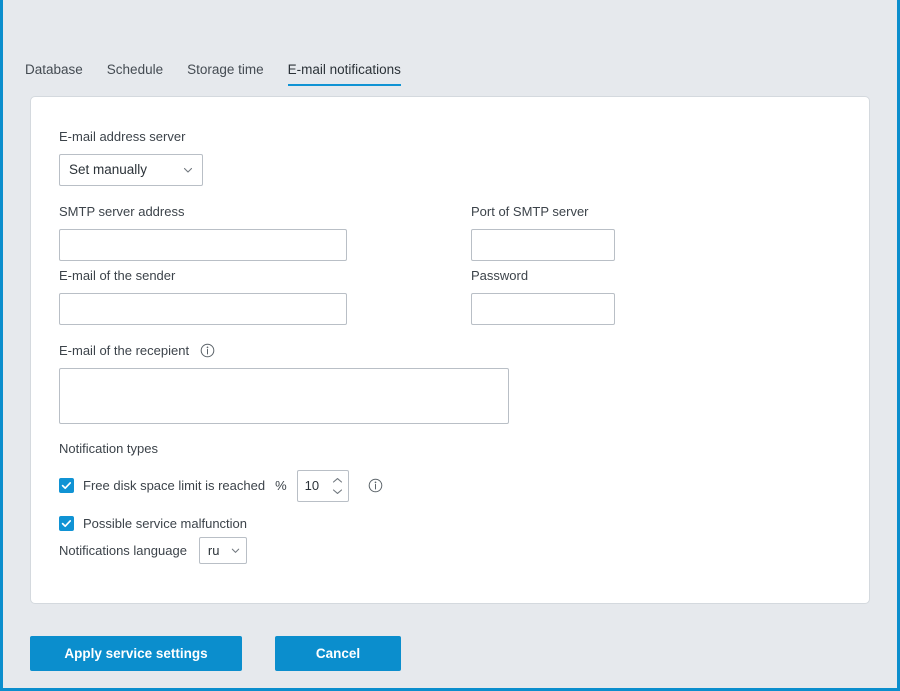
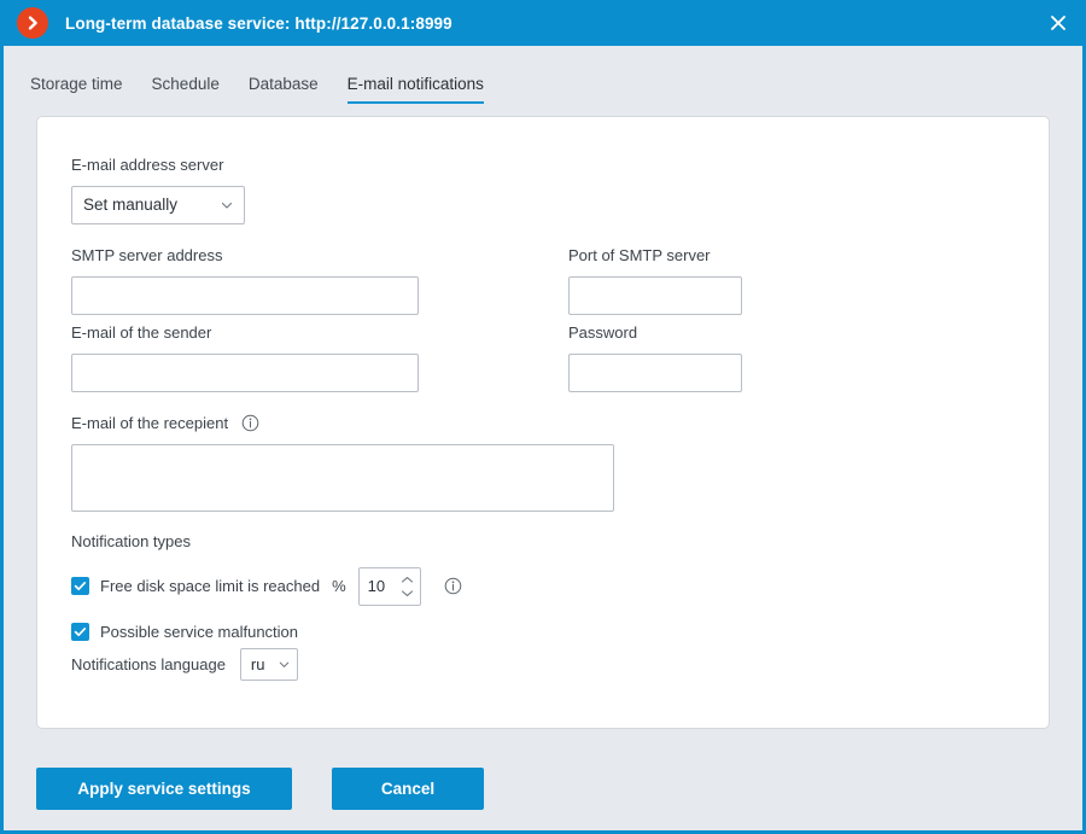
+ Long-term database service: http://127.0.0.1:8999
- Database
+ Storage time
  Schedule
- Storage time
+ Database
  E-mail notifications
  E-mail address server
  Set manually
  SMTP server address
  Port of SMTP server
  E-mail of the sender
  Password
  E-mail of the recepient
  Notification types
  Free disk space limit is reached
  %
  10
  Possible service malfunction
  Notifications language
  ru
  Apply service settings
  Cancel
